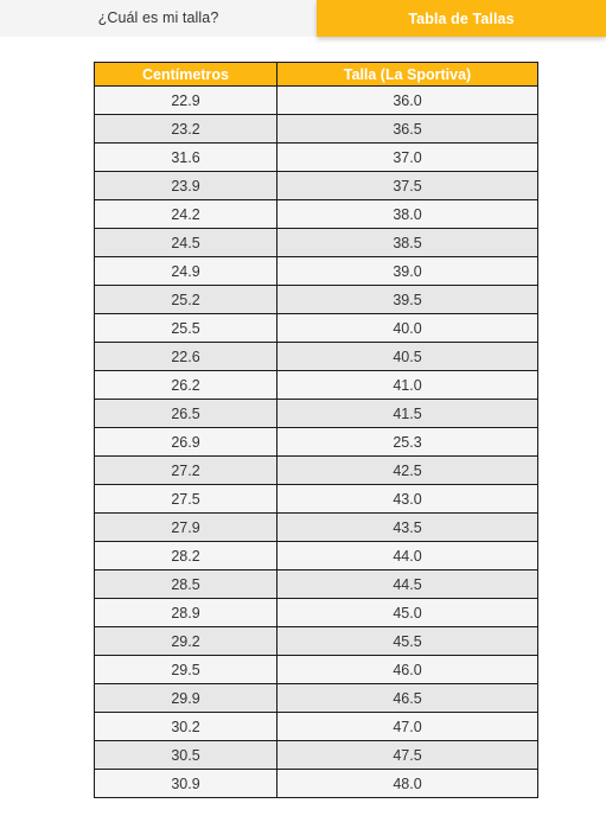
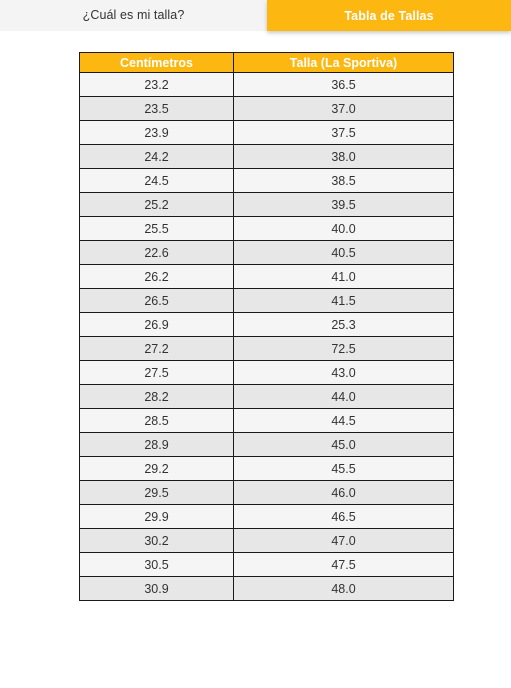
  ¿Cuál es mi talla?
  Tabla de Tallas
  Centímetros	Talla (La Sportiva)
- 22.9	36.0
  23.2	36.5
- 31.6	37.0
+ 23.5	37.0
  23.9	37.5
  24.2	38.0
  24.5	38.5
- 24.9	39.0
  25.2	39.5
  25.5	40.0
  22.6	40.5
  26.2	41.0
  26.5	41.5
  26.9	25.3
- 27.2	42.5
+ 27.2	72.5
  27.5	43.0
- 27.9	43.5
  28.2	44.0
  28.5	44.5
  28.9	45.0
  29.2	45.5
  29.5	46.0
  29.9	46.5
  30.2	47.0
  30.5	47.5
  30.9	48.0
